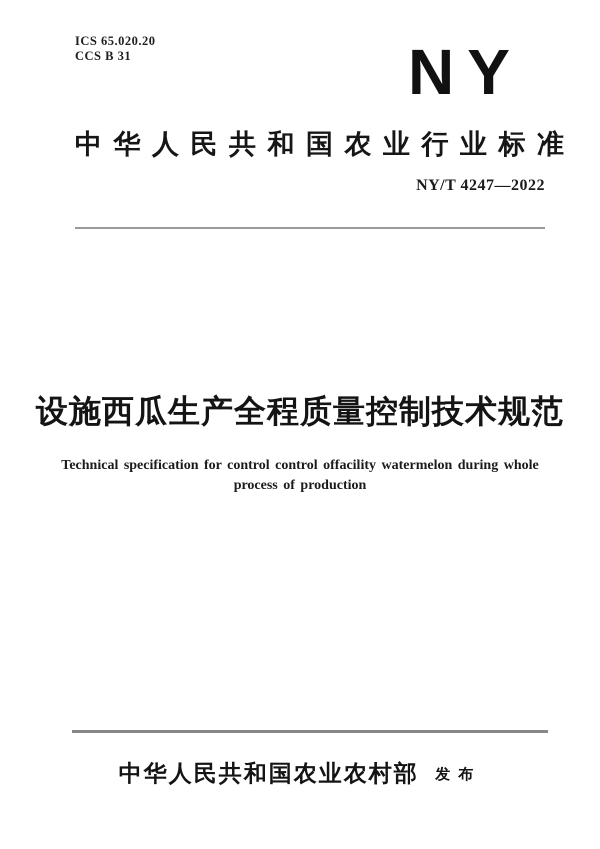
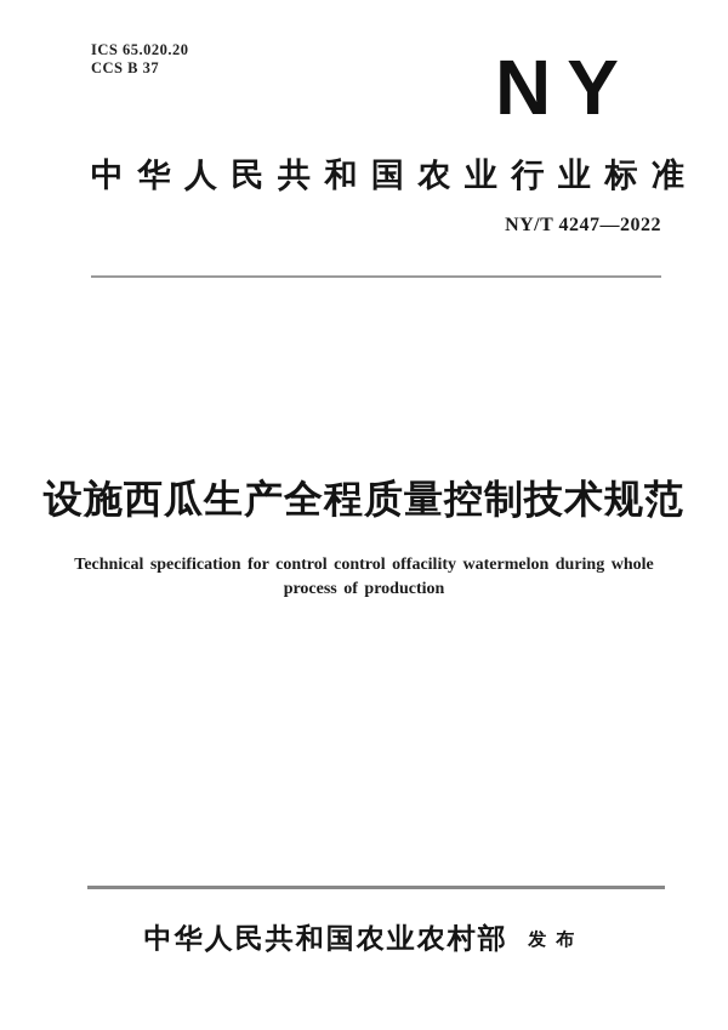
  ICS 65.020.20
- CCS B 31
+ CCS B 37
  NY
  中华人民共和国农业行业标准
  NY/T 4247—2022
  设施西瓜生产全程质量控制技术规范
  Technical specification for control control offacility watermelon during whole
  process of production
  中华人民共和国农业农村部 发布
